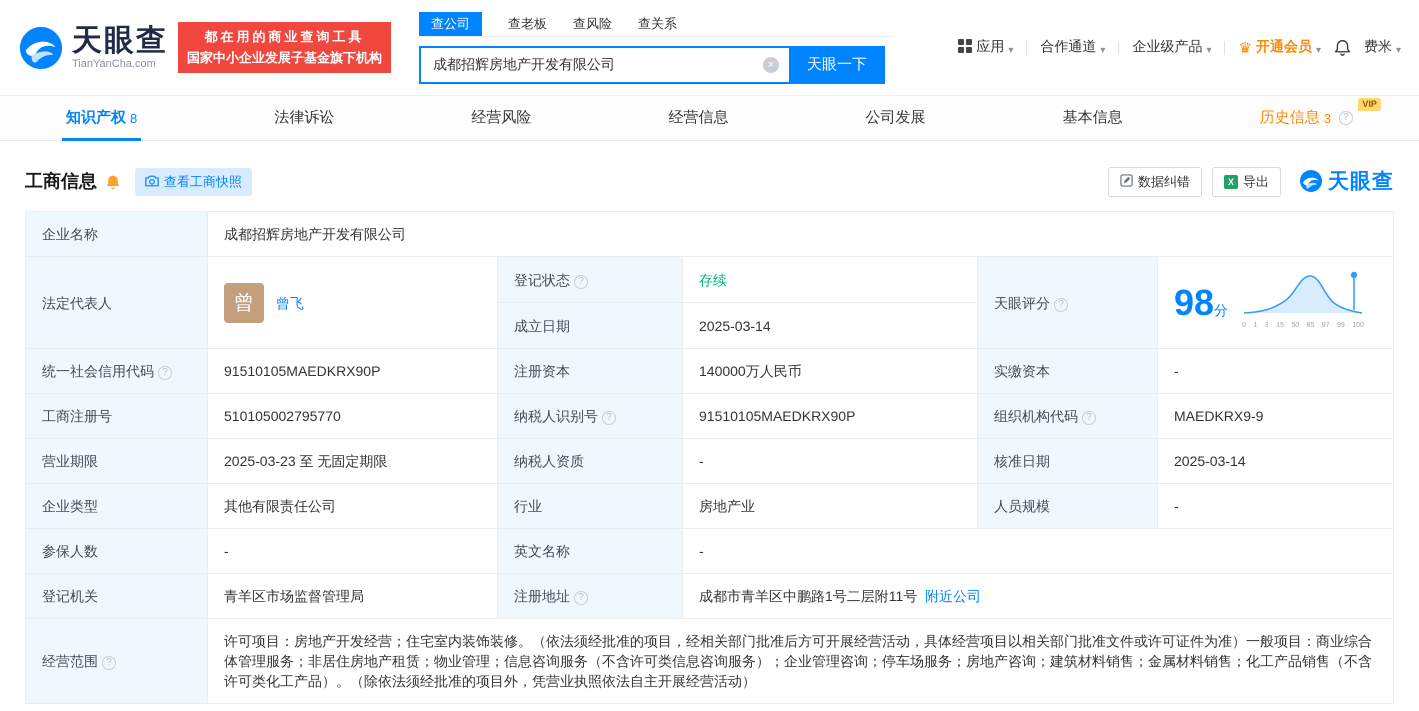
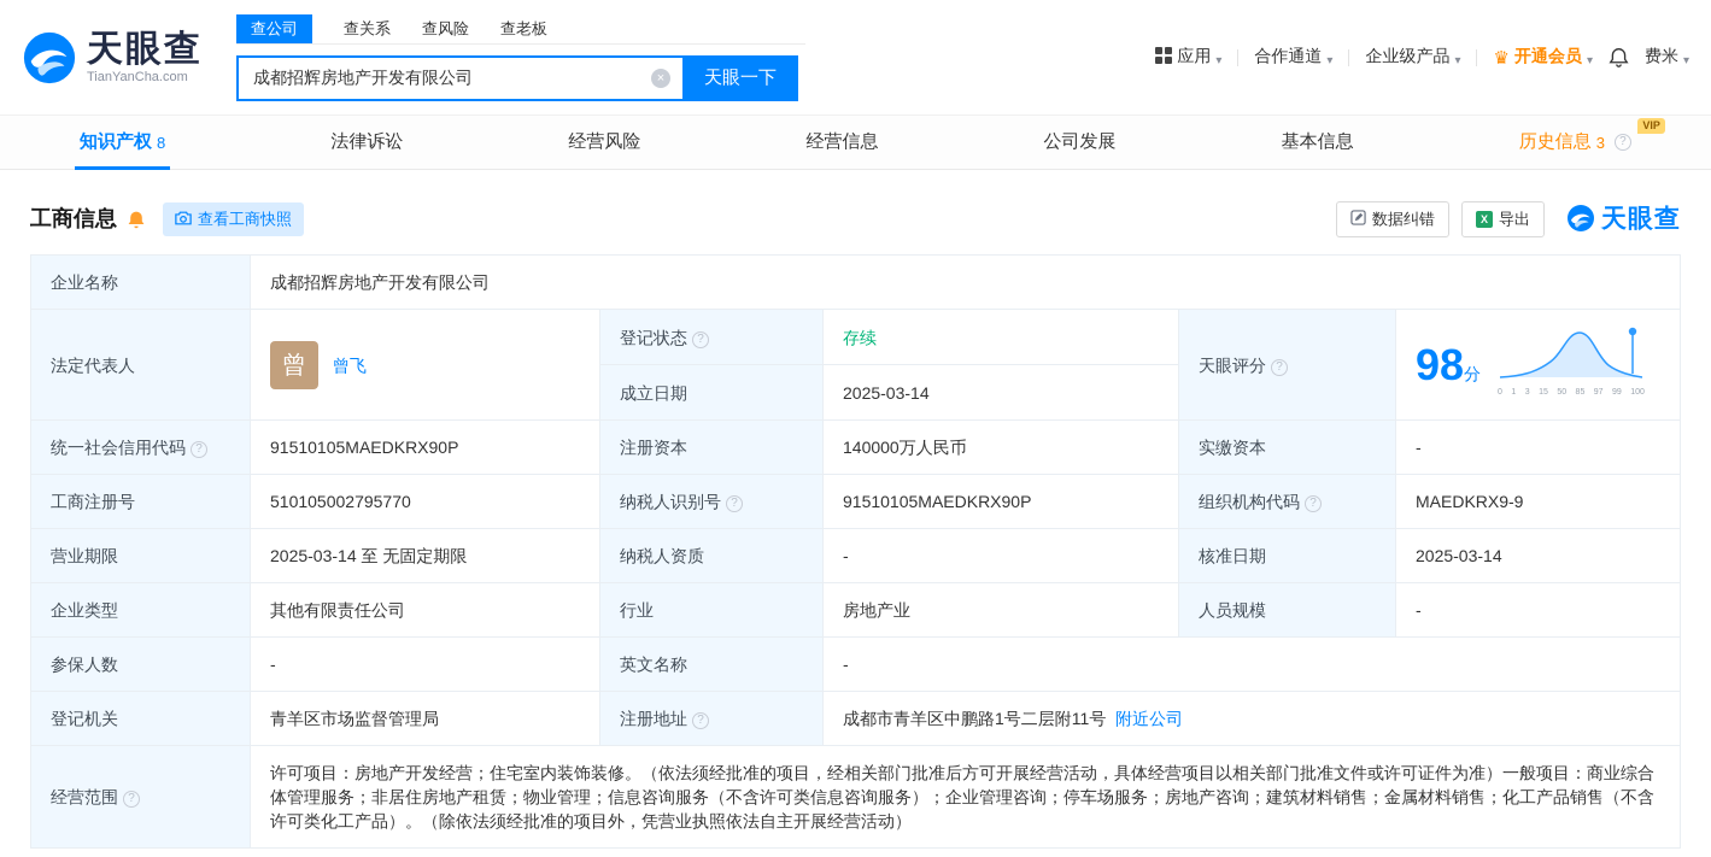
  天眼查
  TianYanCha.com
- 都在用的商业查询工具
- 国家中小企业发展子基金旗下机构
  查公司
- 查老板
+ 查关系
  查风险
- 查关系
+ 查老板
  成都招辉房地产开发有限公司
  天眼一下
  应用
  合作通道
  企业级产品
  开通会员
  费米
  知识产权
  8
  法律诉讼
  经营风险
  经营信息
  公司发展
  基本信息
  历史信息
  3
  VIP
  工商信息
  查看工商快照
  数据纠错
  导出
  天眼查
  企业名称	成都招辉房地产开发有限公司
  成立日期	2025-03-14
  统一社会信用代码	91510105MAEDKRX90P	注册资本	140000万人民币	实缴资本	-
  工商注册号	510105002795770	纳税人识别号	91510105MAEDKRX90P	组织机构代码	MAEDKRX9-9
- 营业期限	2025-03-23 至 无固定期限	纳税人资质	-	核准日期	2025-03-14
+ 营业期限	2025-03-14 至 无固定期限	纳税人资质	-	核准日期	2025-03-14
  企业类型	其他有限责任公司	行业	房地产业	人员规模	-
  参保人数	-	英文名称	-
  登记机关	青羊区市场监督管理局	注册地址	成都市青羊区中鹏路1号二层附11号 附近公司
  经营范围	许可项目：房地产开发经营；住宅室内装饰装修。（依法须经批准的项目，经相关部门批准后方可开展经营活动，具体经营项目以相关部门批准文件或许可证件为准）一般项目：商业综合体管理服务；非居住房地产租赁；物业管理；信息咨询服务（不含许可类信息咨询服务）；企业管理咨询；停车场服务；房地产咨询；建筑材料销售；金属材料销售；化工产品销售（不含许可类化工产品）。（除依法须经批准的项目外，凭营业执照依法自主开展经营活动）
